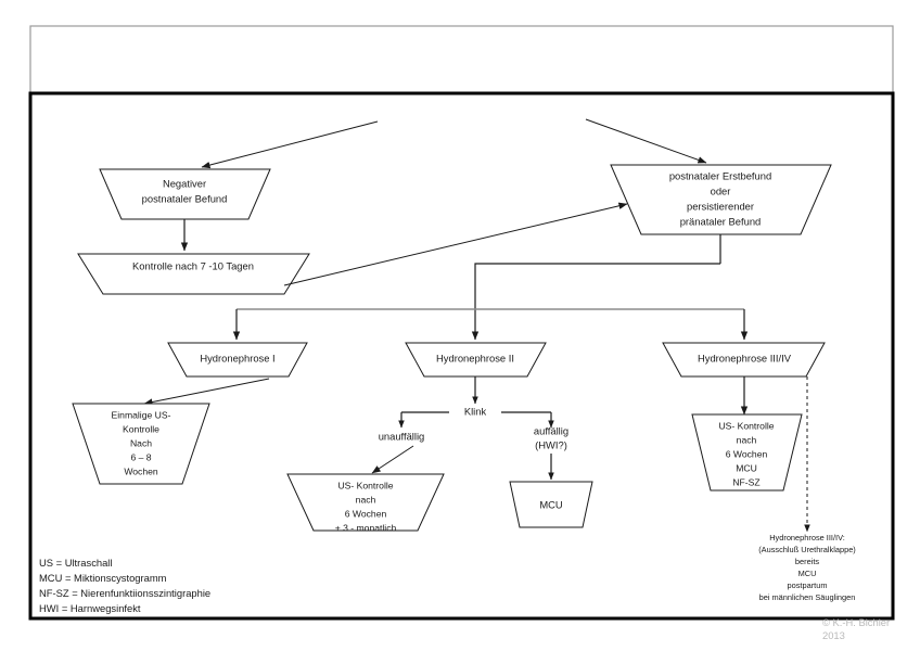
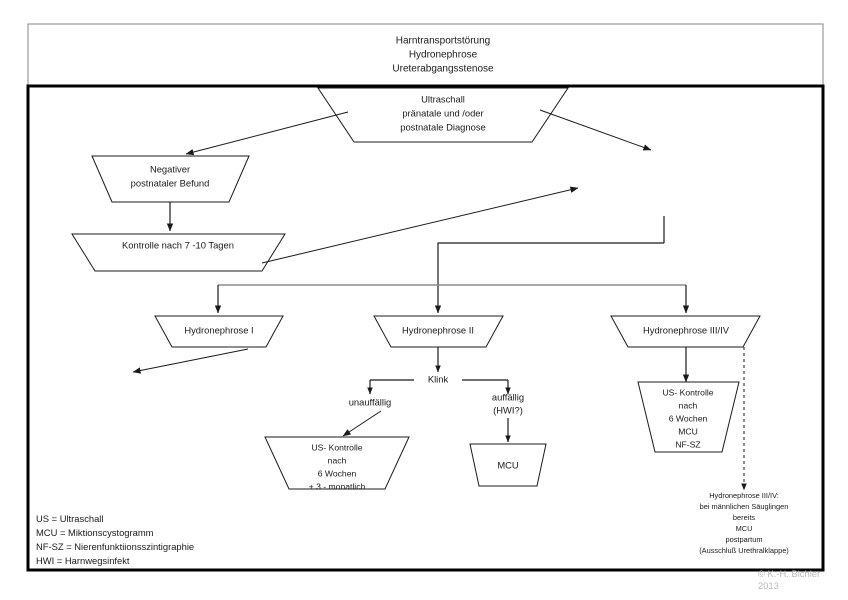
+ Harntransportstörung
+ Hydronephrose
+ Ureterabgangsstenose
+ Ultraschall
+ pränatale und /oder
+ postnatale Diagnose
  Negativer
  postnataler Befund
  Kontrolle nach 7 -10 Tagen
- postnataler Erstbefund
- oder
- persistierender
- pränataler Befund
  Hydronephrose I
  Hydronephrose II
  Hydronephrose III/IV
- Einmalige US-
- Kontrolle
- Nach
- 6 – 8
- Wochen
  Klink
  unauffällig
  auffällig
  (HWI?)
  US- Kontrolle
  nach
  6 Wochen
  + 3 - monatlich
  MCU
  US- Kontrolle
  nach
  6 Wochen
  MCU
  NF-SZ
  Hydronephrose III/IV:
- (Ausschluß Urethralklappe)
+ bei männlichen Säuglingen
  bereits
  MCU
  postpartum
- bei männlichen Säuglingen
+ (Ausschluß Urethralklappe)
  US = Ultraschall
  MCU = Miktionscystogramm
  NF-SZ = Nierenfunktiionsszintigraphie
  HWI = Harnwegsinfekt
  © K.-H. Bichler
  2013
